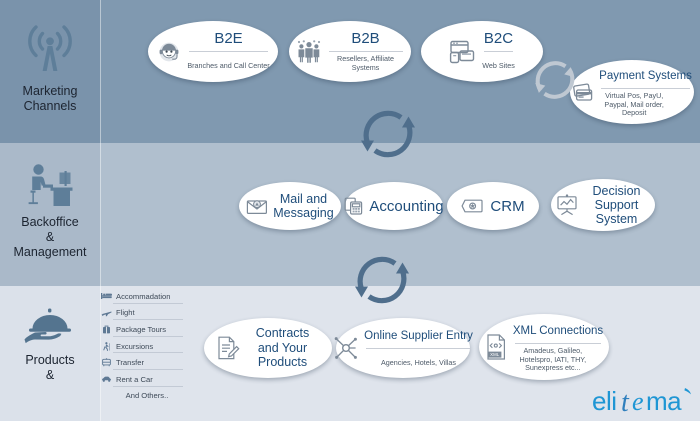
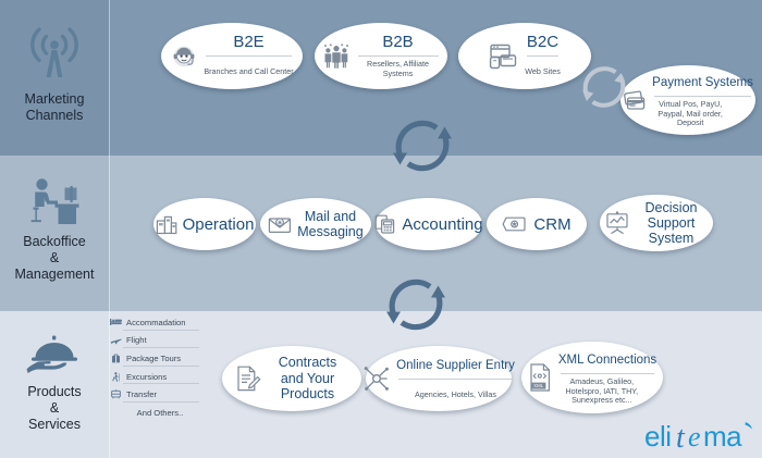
  Marketing
  Channels
  Backoffice
  &
  Management
  Products
  &
+ Services
  Accommadation
  Flight
  Package Tours
  Excursions
  Transfer
- Rent a Car
  And Others..
  B2E Branches and Call Center
  B2B
  Resellers, Affiliate Systems
  B2C Web Sites
  Payment Systems
  Virtual Pos, PayU, Paypal, Mail order, Deposit
+ Operation
  Mail and Messaging
  Accounting
  CRM
  Decision Support System
  Contracts and Your Products
  Online Supplier Entry Agencies, Hotels, Villas
  XML Connections
  Amadeus, Galileo, Hotelspro, IATI, THY, Sunexpress etc...
  eli
  t
  e
  ma
